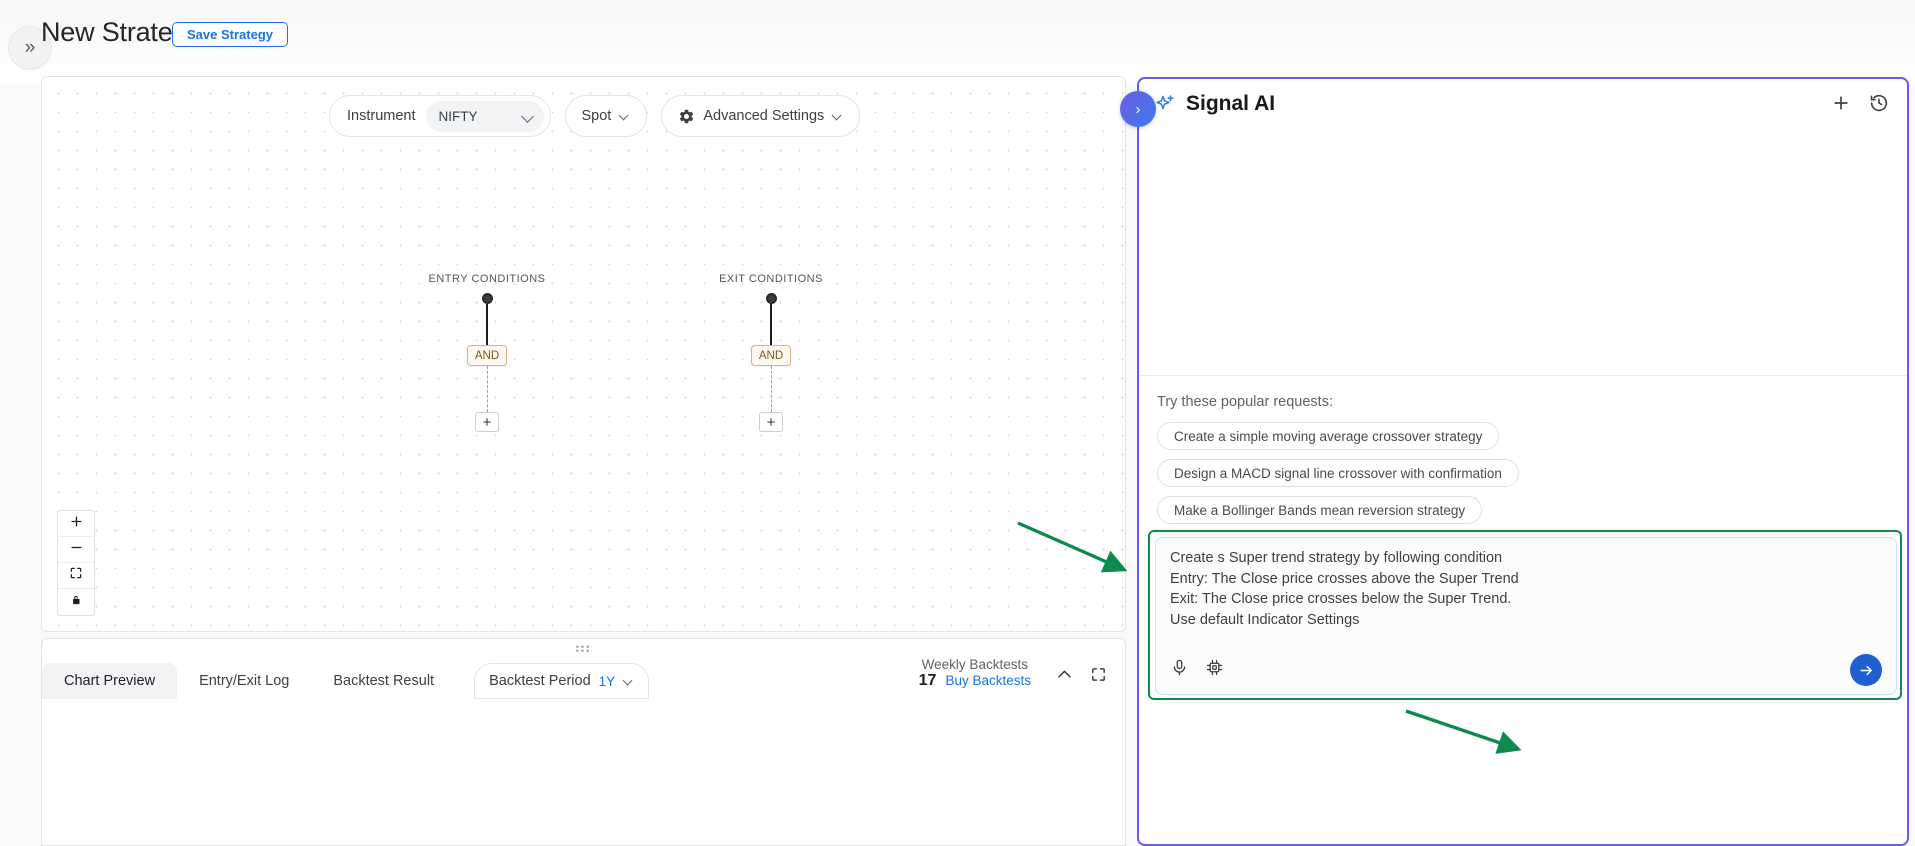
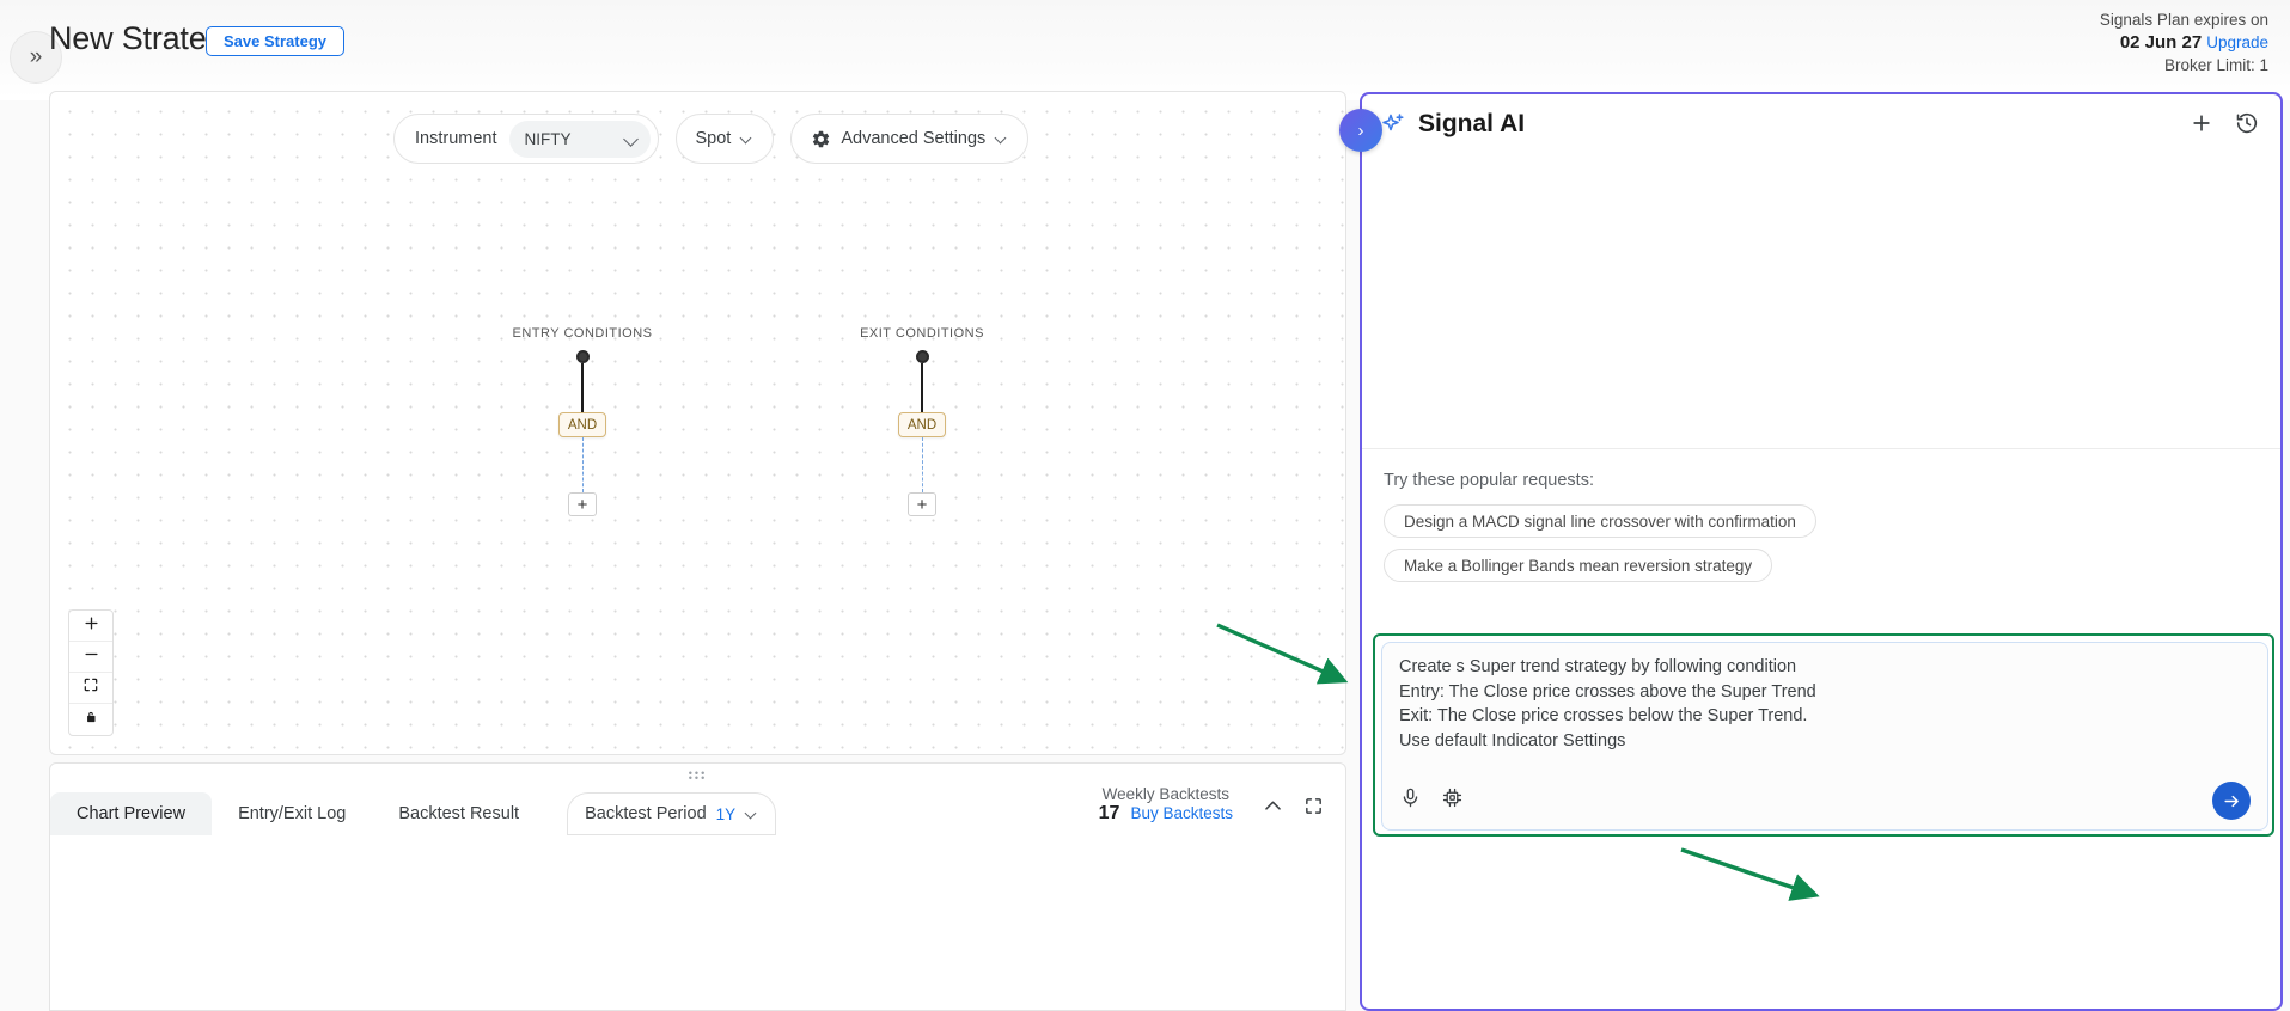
  »
  New Strate
  Save Strategy
+ Signals Plan expires on
+ 02 Jun 27 Upgrade
+ Broker Limit: 1
  Instrument
  NIFTY
  Spot
  Advanced Settings
  ENTRY CONDITIONS
  AND
  +
  EXIT CONDITIONS
  AND
  +
  •••
  •••
  Chart Preview
  Entry/Exit Log
  Backtest Result
  Backtest Period
  1Y
  Weekly Backtests
  17
  Buy Backtests
  ›
  Signal AI
  Try these popular requests:
- Create a simple moving average crossover strategy
  Design a MACD signal line crossover with confirmation
  Make a Bollinger Bands mean reversion strategy
  Create s Super trend strategy by following condition
  Entry: The Close price crosses above the Super Trend
  Exit: The Close price crosses below the Super Trend.
  Use default Indicator Settings
